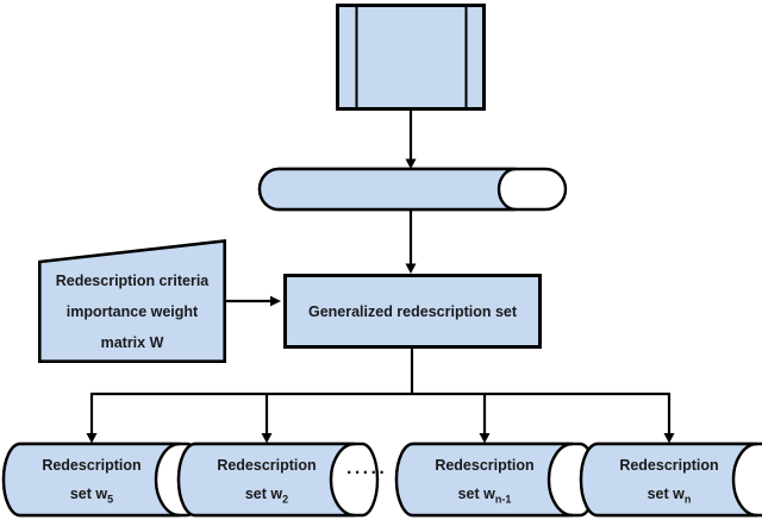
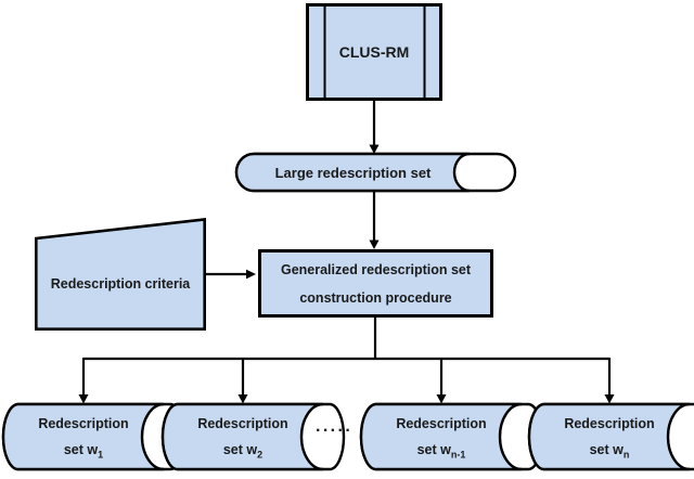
+ CLUS-RM
+ Large redescription set
  Redescription criteria
- importance weight
- matrix W
  Generalized redescription set
+ construction procedure
  Redescription
- set w5
+ set w1
  Redescription
  set w2
  Redescription
  set wn-1
  Redescription
  set wn
  ·····
